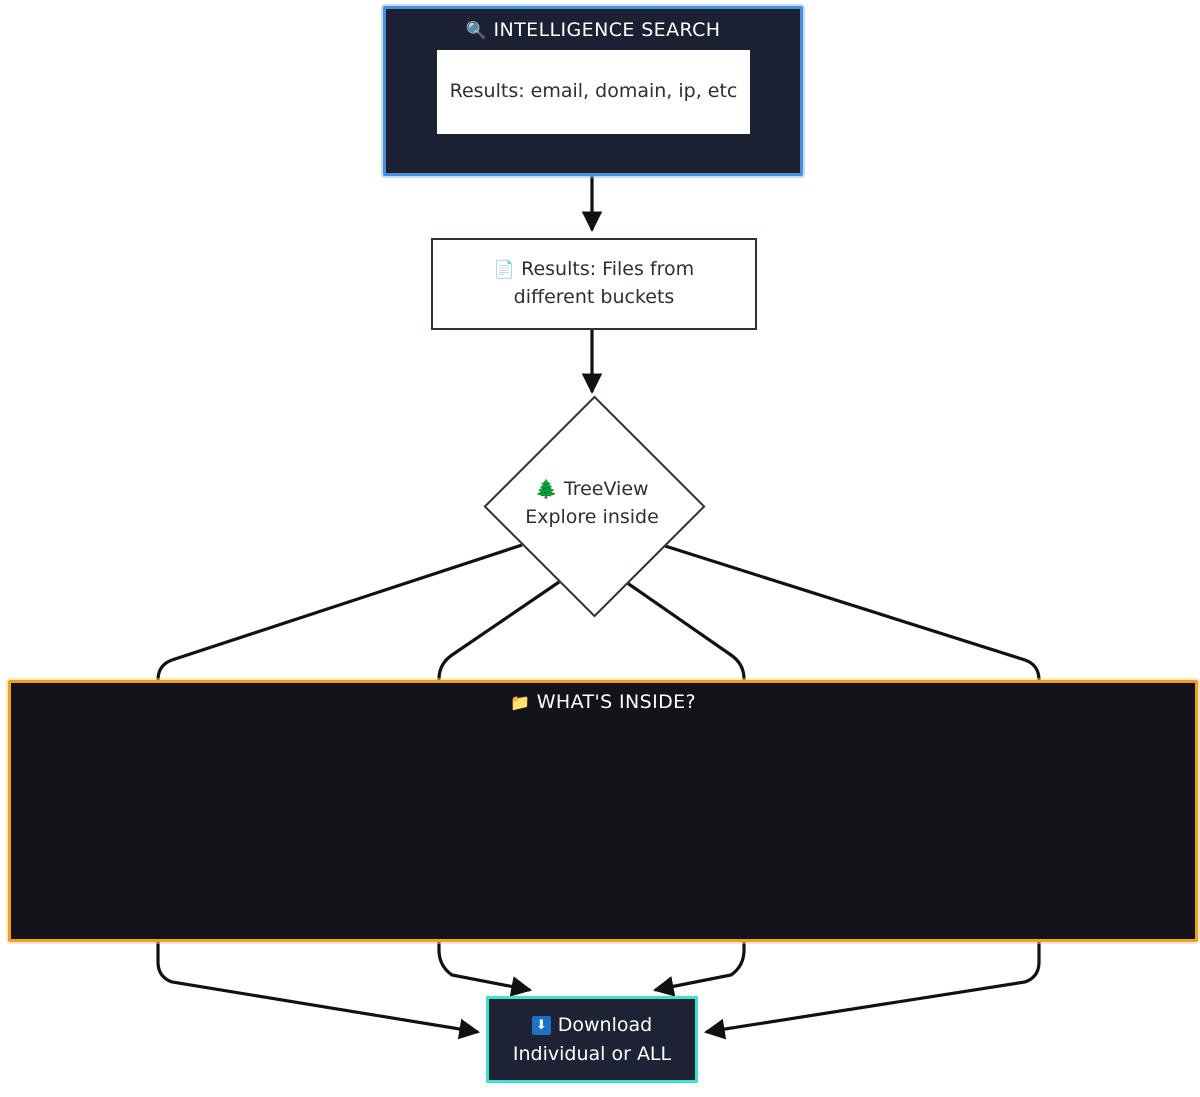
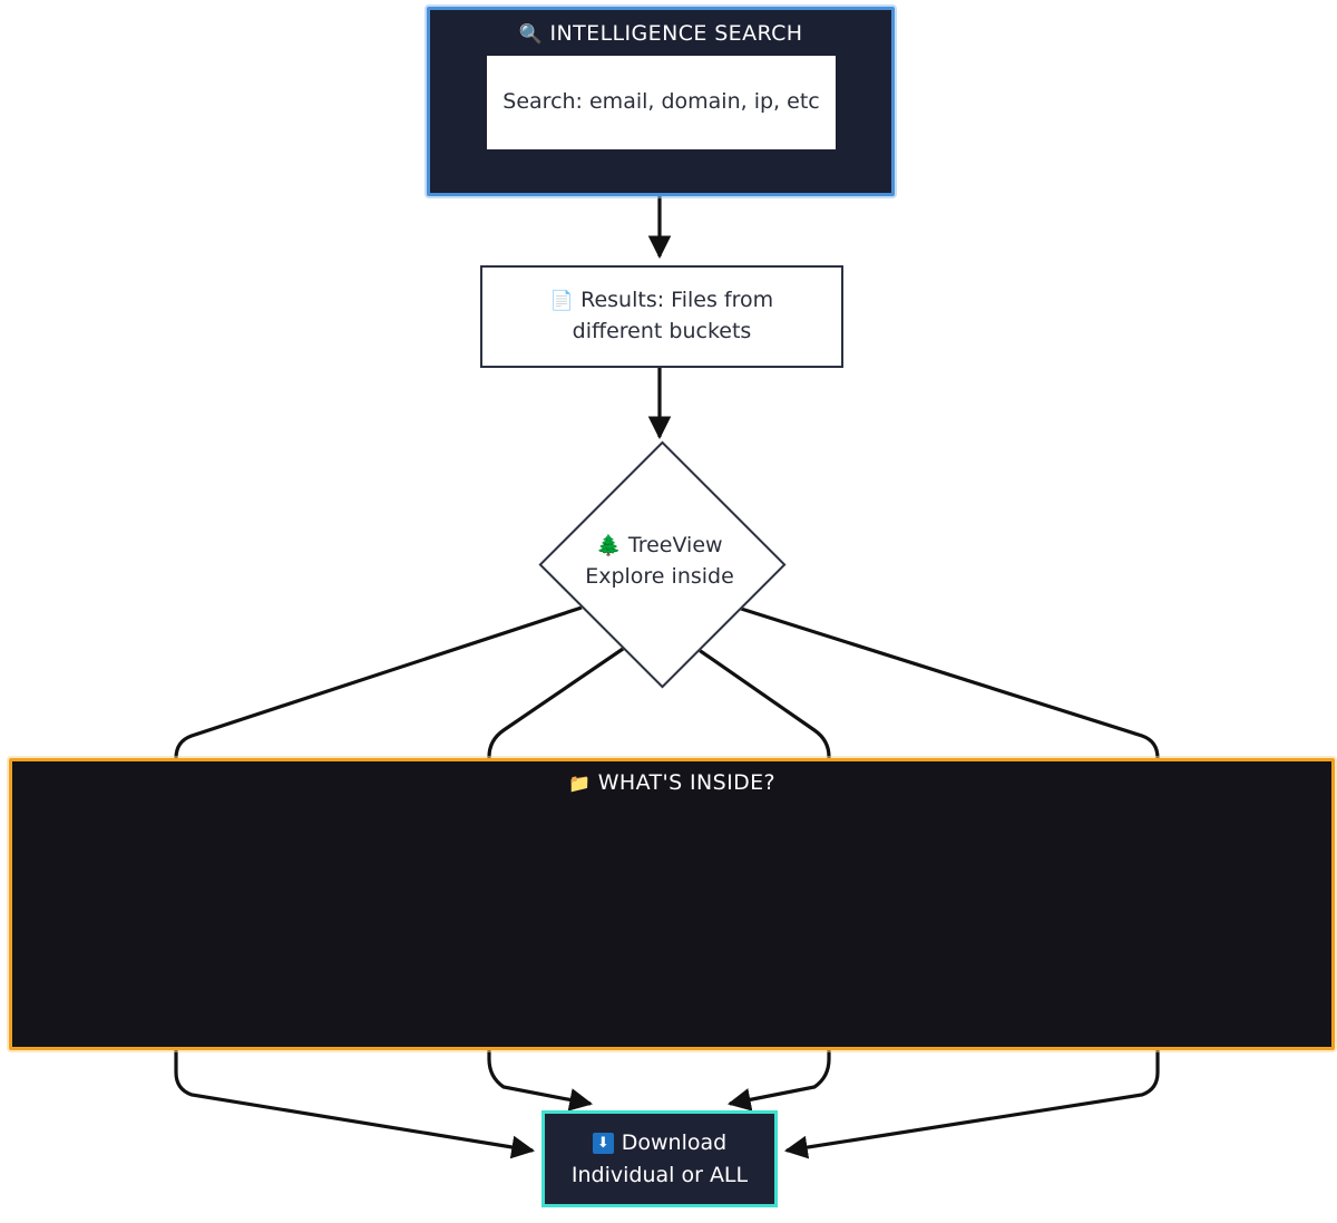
  🔍 INTELLIGENCE SEARCH
- Results: email, domain, ip, etc
+ Search: email, domain, ip, etc
  📄 Results: Files from
  different buckets
  🌲 TreeView
  Explore inside
  📁 WHAT'S INSIDE?
  ⬇
  Download
  Individual or ALL
